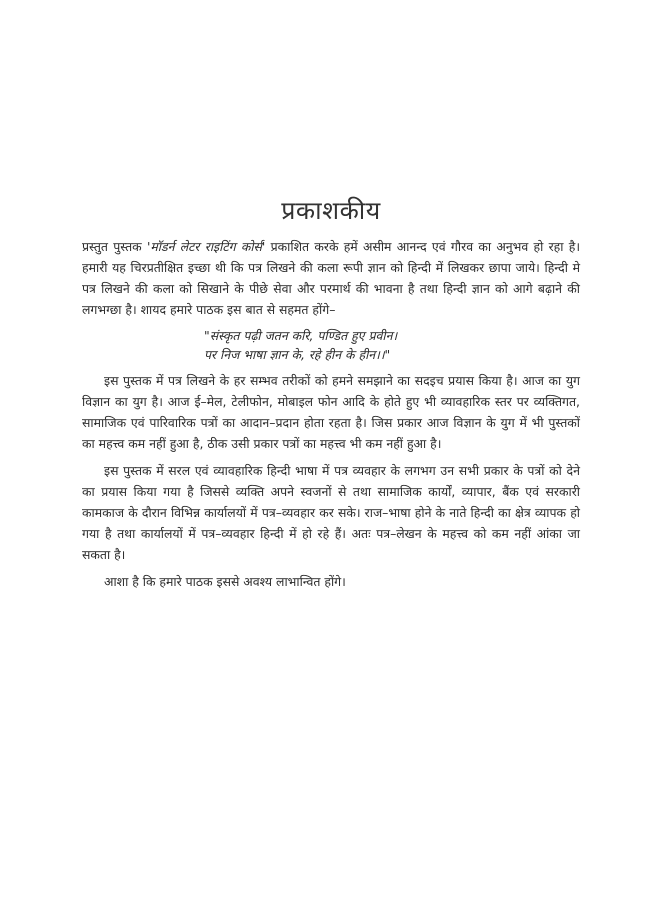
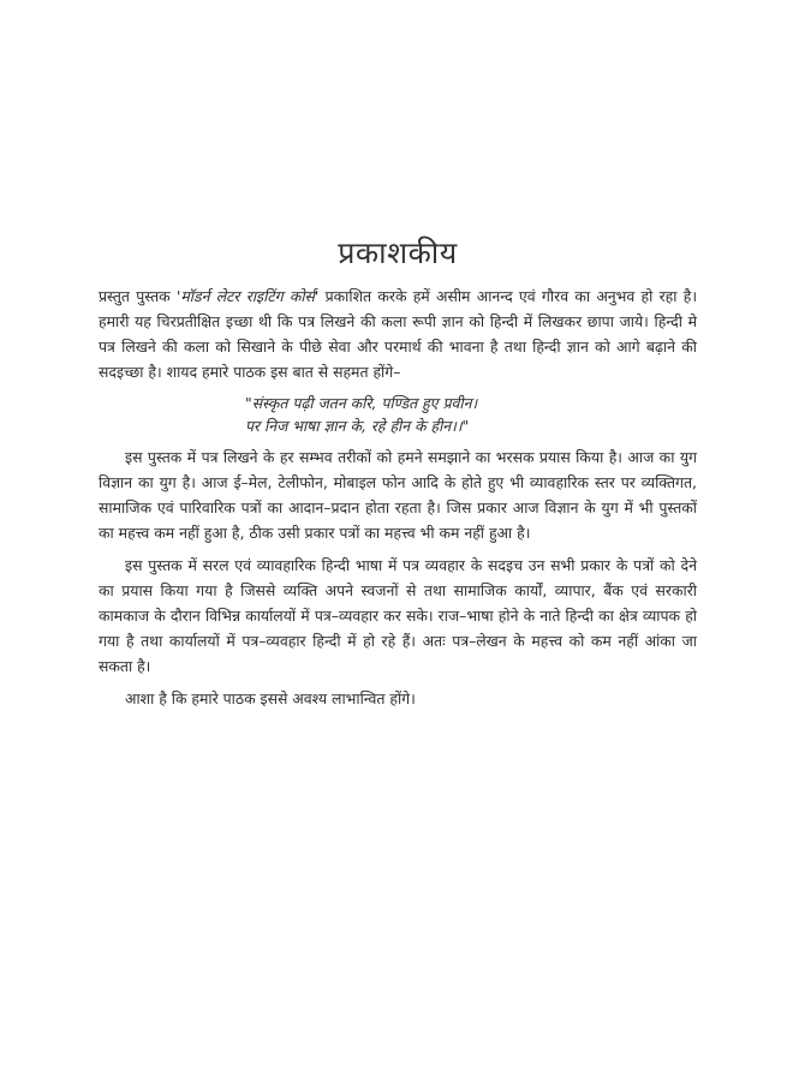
  प्रकाशकीय
- प्रस्तुत पुस्तक 'मॉडर्न लेटर राइटिंग कोर्स' प्रकाशित करके हमें असीम आनन्द एवं गौरव का अनुभव हो रहा है। हमारी यह चिरप्रतीक्षित इच्छा थी कि पत्र लिखने की कला रूपी ज्ञान को हिन्दी में लिखकर छापा जाये। हिन्दी मे पत्र लिखने की कला को सिखाने के पीछे सेवा और परमार्थ की भावना है तथा हिन्दी ज्ञान को आगे बढ़ाने की लगभग्छा है। शायद हमारे पाठक इस बात से सहमत होंगे–
+ प्रस्तुत पुस्तक 'मॉडर्न लेटर राइटिंग कोर्स' प्रकाशित करके हमें असीम आनन्द एवं गौरव का अनुभव हो रहा है। हमारी यह चिरप्रतीक्षित इच्छा थी कि पत्र लिखने की कला रूपी ज्ञान को हिन्दी में लिखकर छापा जाये। हिन्दी मे पत्र लिखने की कला को सिखाने के पीछे सेवा और परमार्थ की भावना है तथा हिन्दी ज्ञान को आगे बढ़ाने की सदइच्छा है। शायद हमारे पाठक इस बात से सहमत होंगे–
  "संस्कृत पढ़ी जतन करि, पण्डित हुए प्रवीन।
  पर निज भाषा ज्ञान के, रहे हीन के हीन।।"
- इस पुस्तक में पत्र लिखने के हर सम्भव तरीकों को हमने समझाने का सदइच प्रयास किया है। आज का युग विज्ञान का युग है। आज ई–मेल, टेलीफोन, मोबाइल फोन आदि के होते हुए भी व्यावहारिक स्तर पर व्यक्तिगत, सामाजिक एवं पारिवारिक पत्रों का आदान–प्रदान होता रहता है। जिस प्रकार आज विज्ञान के युग में भी पुस्तकों का महत्त्व कम नहीं हुआ है, ठीक उसी प्रकार पत्रों का महत्त्व भी कम नहीं हुआ है।
+ इस पुस्तक में पत्र लिखने के हर सम्भव तरीकों को हमने समझाने का भरसक प्रयास किया है। आज का युग विज्ञान का युग है। आज ई–मेल, टेलीफोन, मोबाइल फोन आदि के होते हुए भी व्यावहारिक स्तर पर व्यक्तिगत, सामाजिक एवं पारिवारिक पत्रों का आदान–प्रदान होता रहता है। जिस प्रकार आज विज्ञान के युग में भी पुस्तकों का महत्त्व कम नहीं हुआ है, ठीक उसी प्रकार पत्रों का महत्त्व भी कम नहीं हुआ है।
- इस पुस्तक में सरल एवं व्यावहारिक हिन्दी भाषा में पत्र व्यवहार के लगभग उन सभी प्रकार के पत्रों को देने का प्रयास किया गया है जिससे व्यक्ति अपने स्वजनों से तथा सामाजिक कार्यों, व्यापार, बैंक एवं सरकारी कामकाज के दौरान विभिन्न कार्यालयों में पत्र–व्यवहार कर सके। राज–भाषा होने के नाते हिन्दी का क्षेत्र व्यापक हो गया है तथा कार्यालयों में पत्र–व्यवहार हिन्दी में हो रहे हैं। अतः पत्र–लेखन के महत्त्व को कम नहीं आंका जा सकता है।
+ इस पुस्तक में सरल एवं व्यावहारिक हिन्दी भाषा में पत्र व्यवहार के सदइच उन सभी प्रकार के पत्रों को देने का प्रयास किया गया है जिससे व्यक्ति अपने स्वजनों से तथा सामाजिक कार्यों, व्यापार, बैंक एवं सरकारी कामकाज के दौरान विभिन्न कार्यालयों में पत्र–व्यवहार कर सके। राज–भाषा होने के नाते हिन्दी का क्षेत्र व्यापक हो गया है तथा कार्यालयों में पत्र–व्यवहार हिन्दी में हो रहे हैं। अतः पत्र–लेखन के महत्त्व को कम नहीं आंका जा सकता है।
  आशा है कि हमारे पाठक इससे अवश्य लाभान्वित होंगे।
